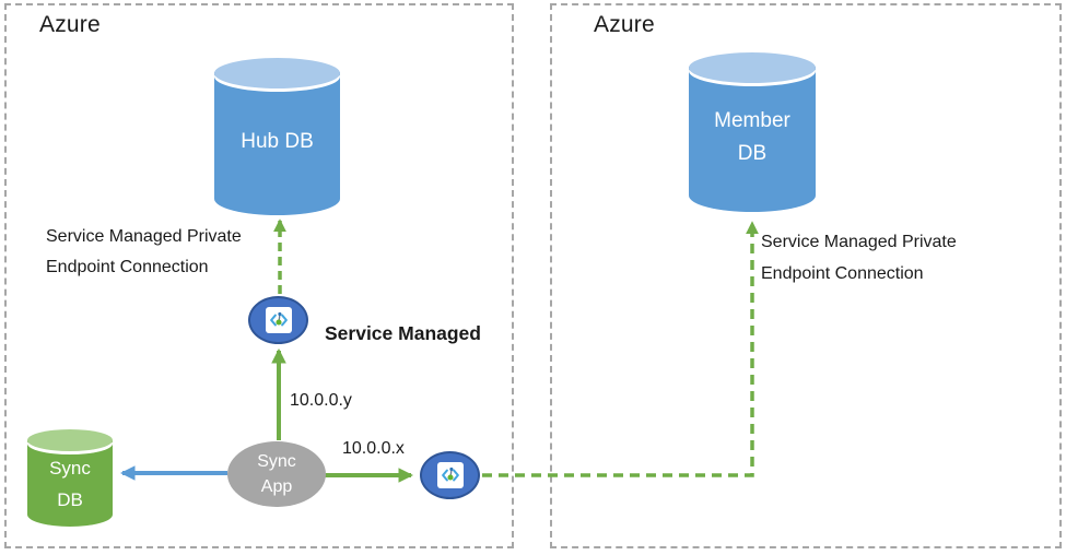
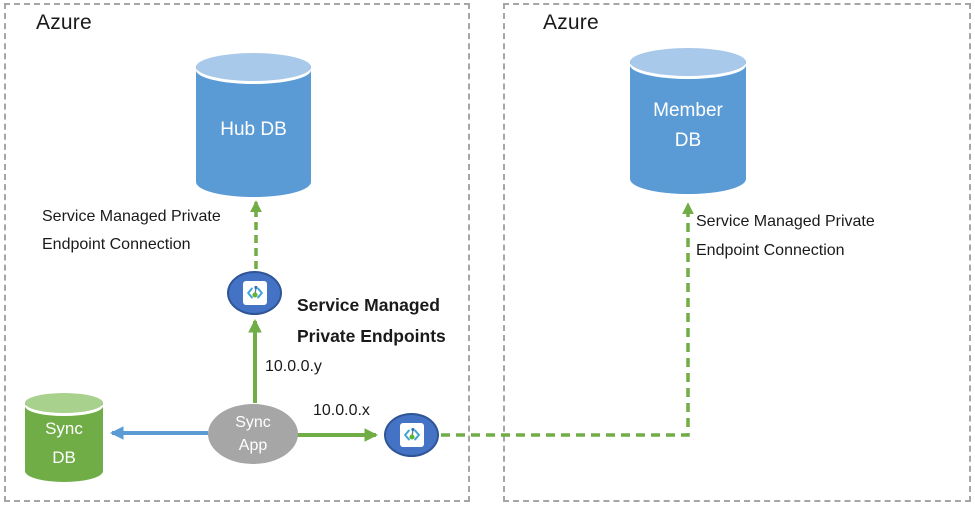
  Azure
  Azure
  Hub DB
  Member
  DB
  Sync
  DB
  Sync
  App
  Service Managed Private
  Endpoint Connection
  Service Managed
+ Private Endpoints
  10.0.0.y
  10.0.0.x
  Service Managed Private
  Endpoint Connection
